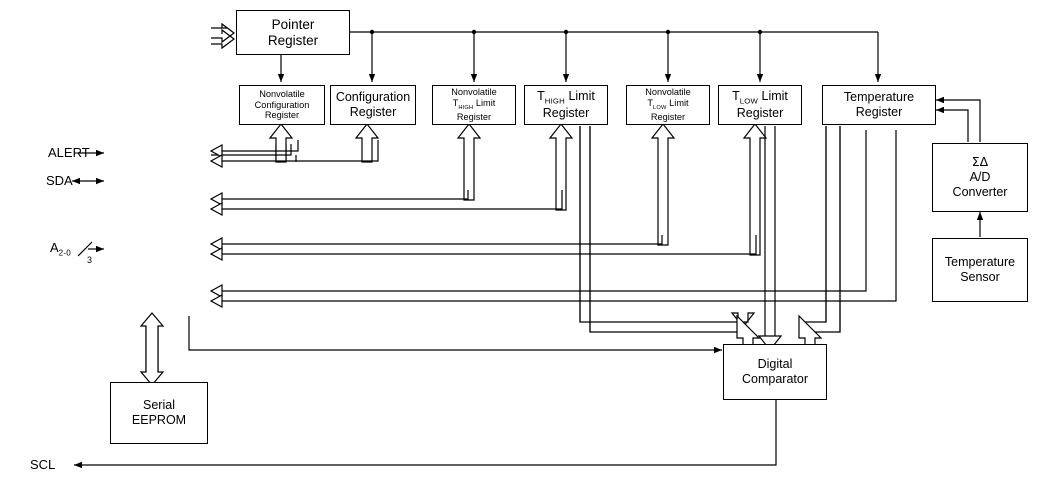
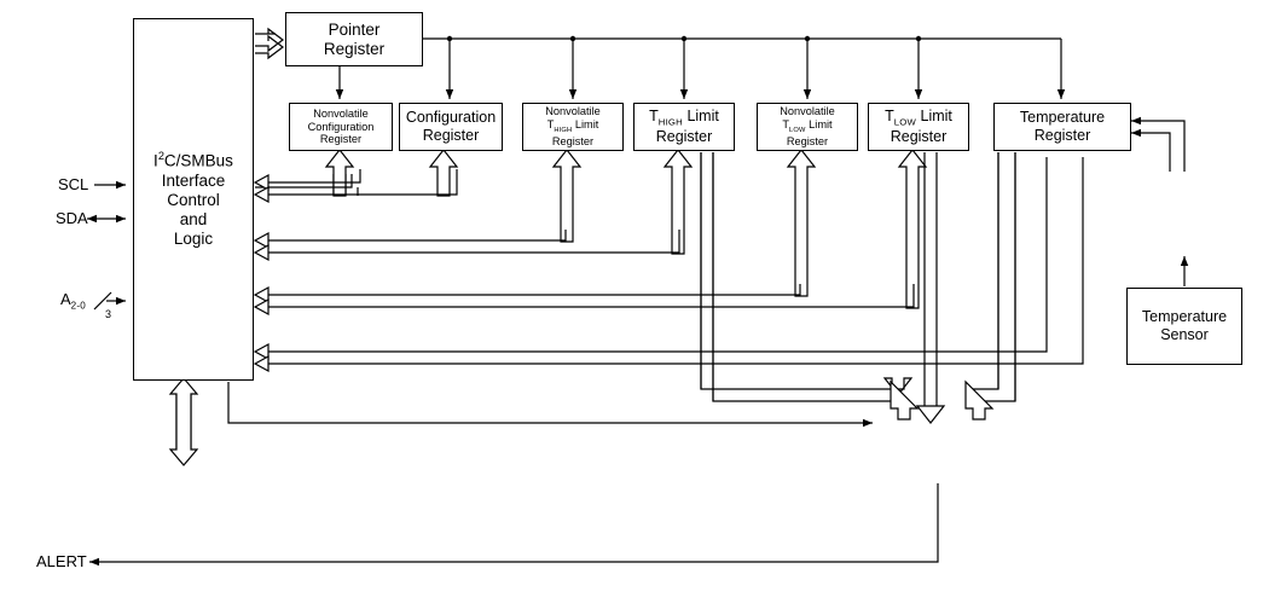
+ I2C/SMBus
+ Interface
+ Control
+ and
+ Logic
  Pointer
  Register
  Nonvolatile
  Configuration
  Register
  Configuration
  Register
  Nonvolatile
  Register
  THIGH Limit
  Register
  Nonvolatile
  Register
  TLOW Limit
  Register
  Temperature
  Register
- ΣΔ
- A/D
- Converter
  Temperature
  Sensor
- Digital
- Comparator
- Serial
- EEPROM
- ALERT
+ SCL
  SDA
  A2-0
  3
- SCL
+ ALERT
